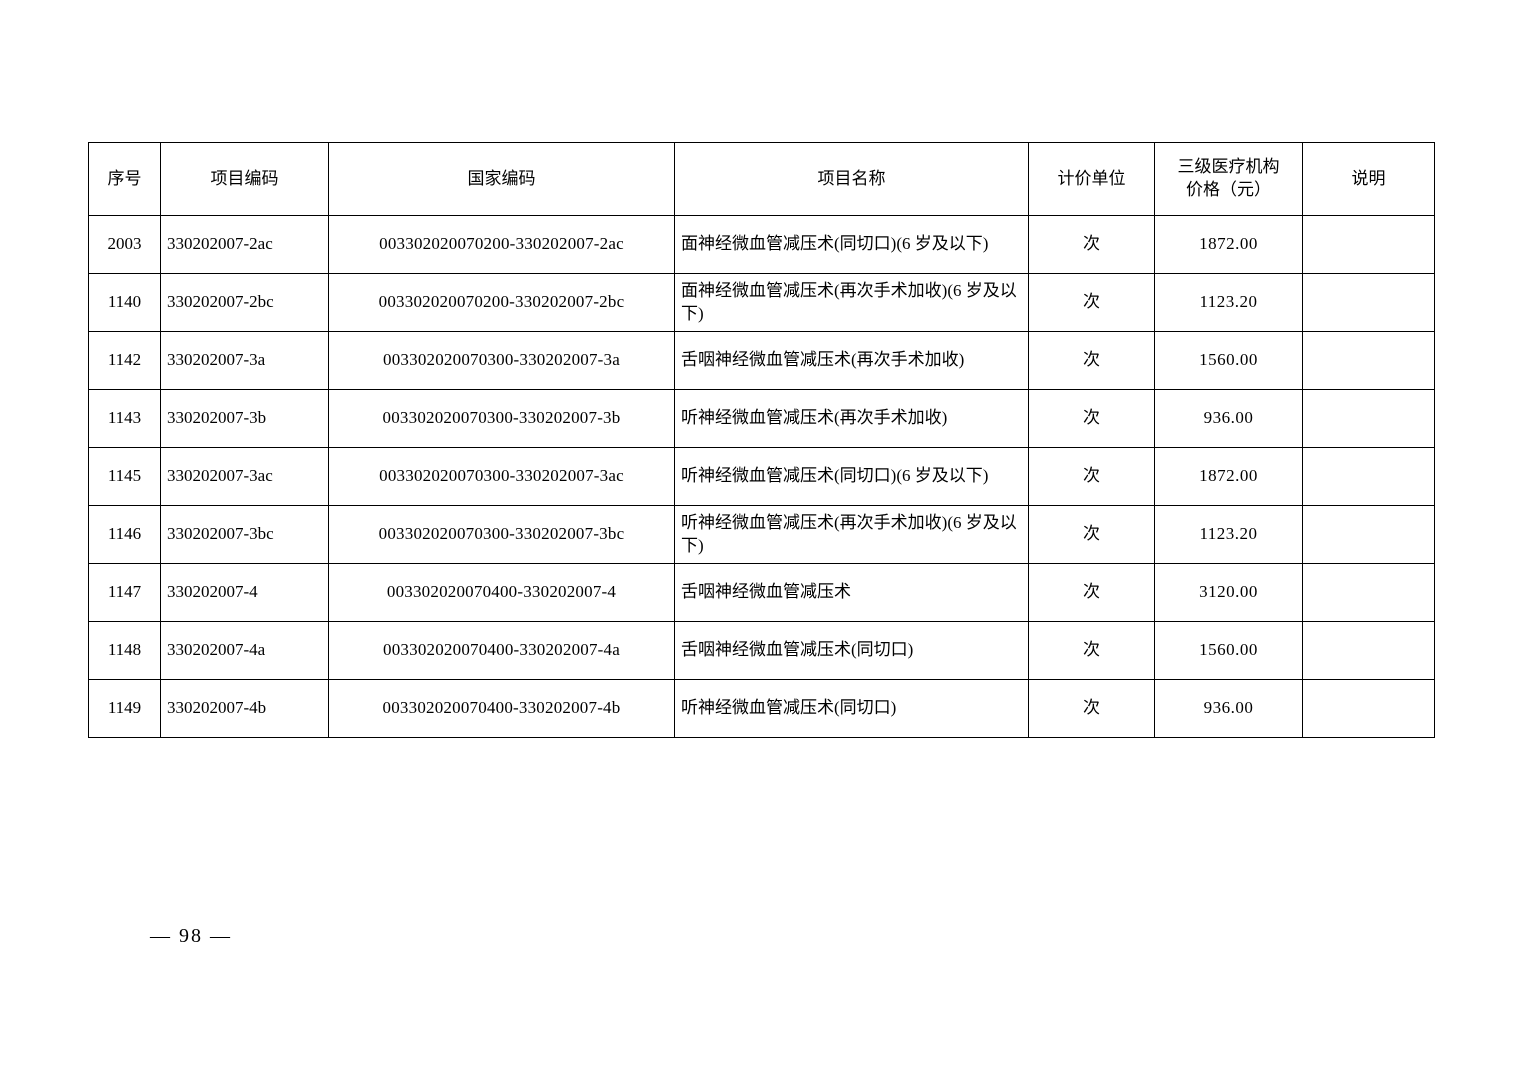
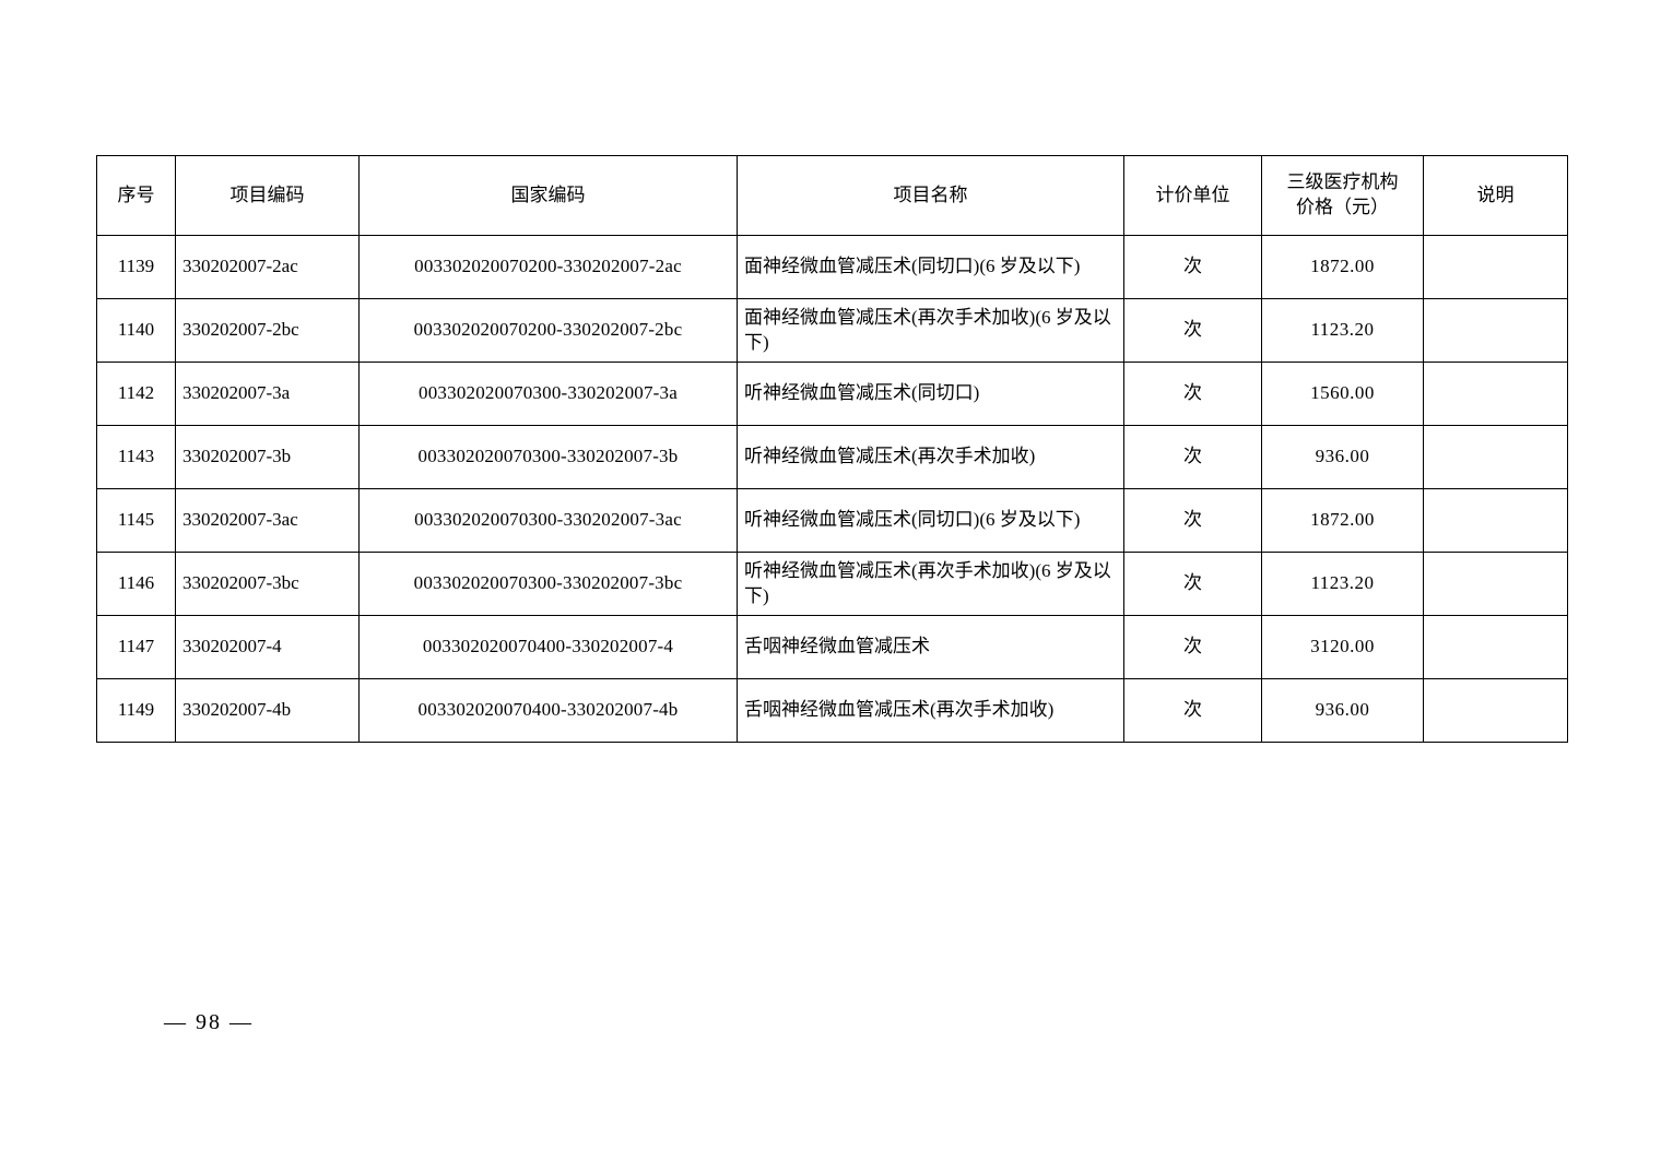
  序号	项目编码	国家编码	项目名称	计价单位	三级医疗机构 价格（元）	说明
- 2003	330202007-2ac	003302020070200-330202007-2ac	面神经微血管减压术(同切口)(6 岁及以下)	次	1872.00
+ 1139	330202007-2ac	003302020070200-330202007-2ac	面神经微血管减压术(同切口)(6 岁及以下)	次	1872.00
  1140	330202007-2bc	003302020070200-330202007-2bc	面神经微血管减压术(再次手术加收)(6 岁及以下)	次	1123.20
- 1142	330202007-3a	003302020070300-330202007-3a	舌咽神经微血管减压术(再次手术加收)	次	1560.00
+ 1142	330202007-3a	003302020070300-330202007-3a	听神经微血管减压术(同切口)	次	1560.00
  1143	330202007-3b	003302020070300-330202007-3b	听神经微血管减压术(再次手术加收)	次	936.00
  1145	330202007-3ac	003302020070300-330202007-3ac	听神经微血管减压术(同切口)(6 岁及以下)	次	1872.00
  1146	330202007-3bc	003302020070300-330202007-3bc	听神经微血管减压术(再次手术加收)(6 岁及以下)	次	1123.20
  1147	330202007-4	003302020070400-330202007-4	舌咽神经微血管减压术	次	3120.00
- 1148	330202007-4a	003302020070400-330202007-4a	舌咽神经微血管减压术(同切口)	次	1560.00
- 1149	330202007-4b	003302020070400-330202007-4b	听神经微血管减压术(同切口)	次	936.00
+ 1149	330202007-4b	003302020070400-330202007-4b	舌咽神经微血管减压术(再次手术加收)	次	936.00
  — 98 —
